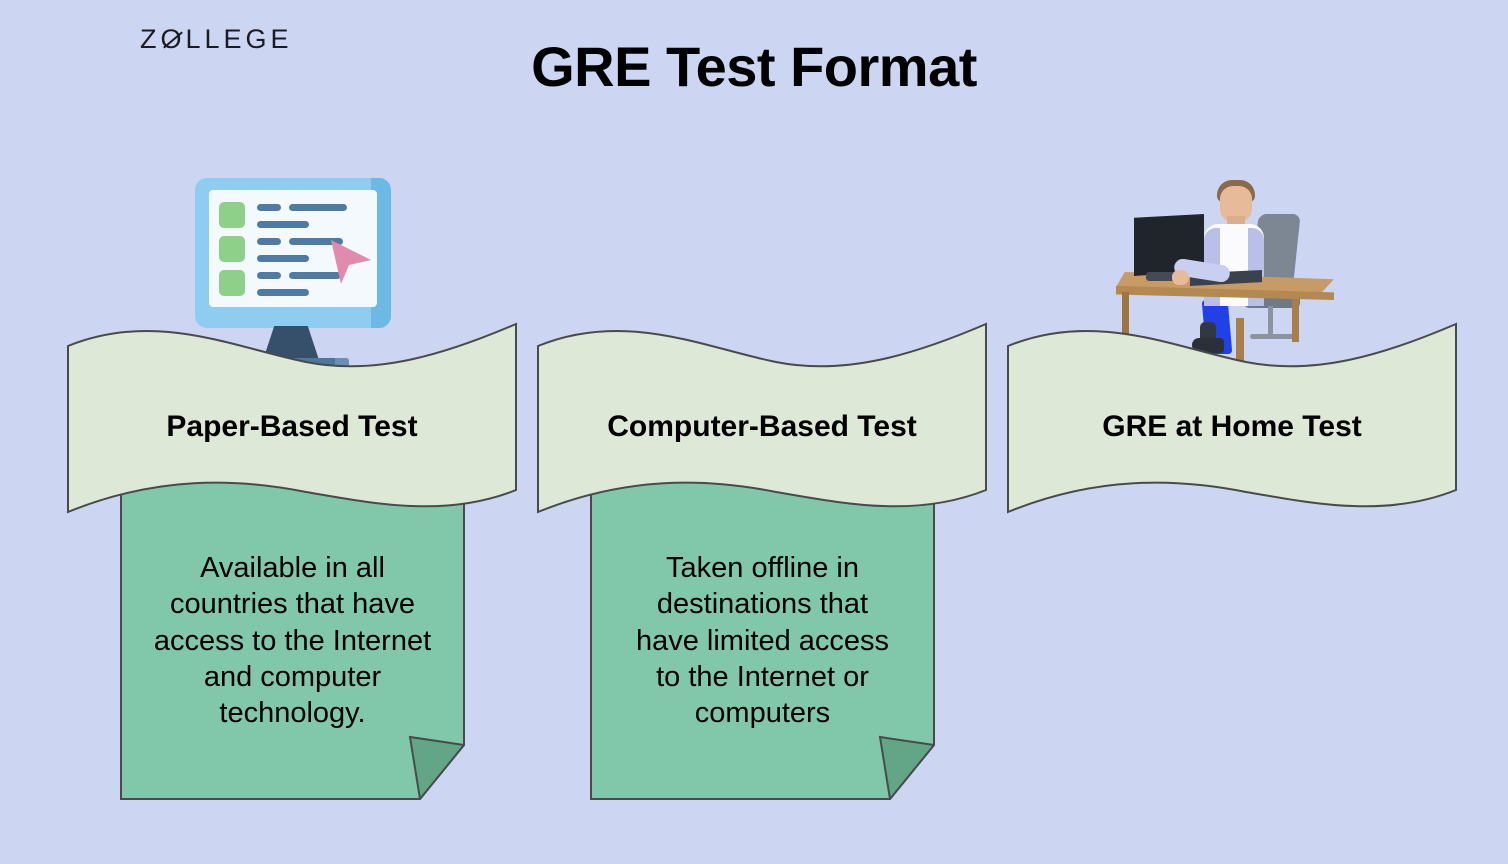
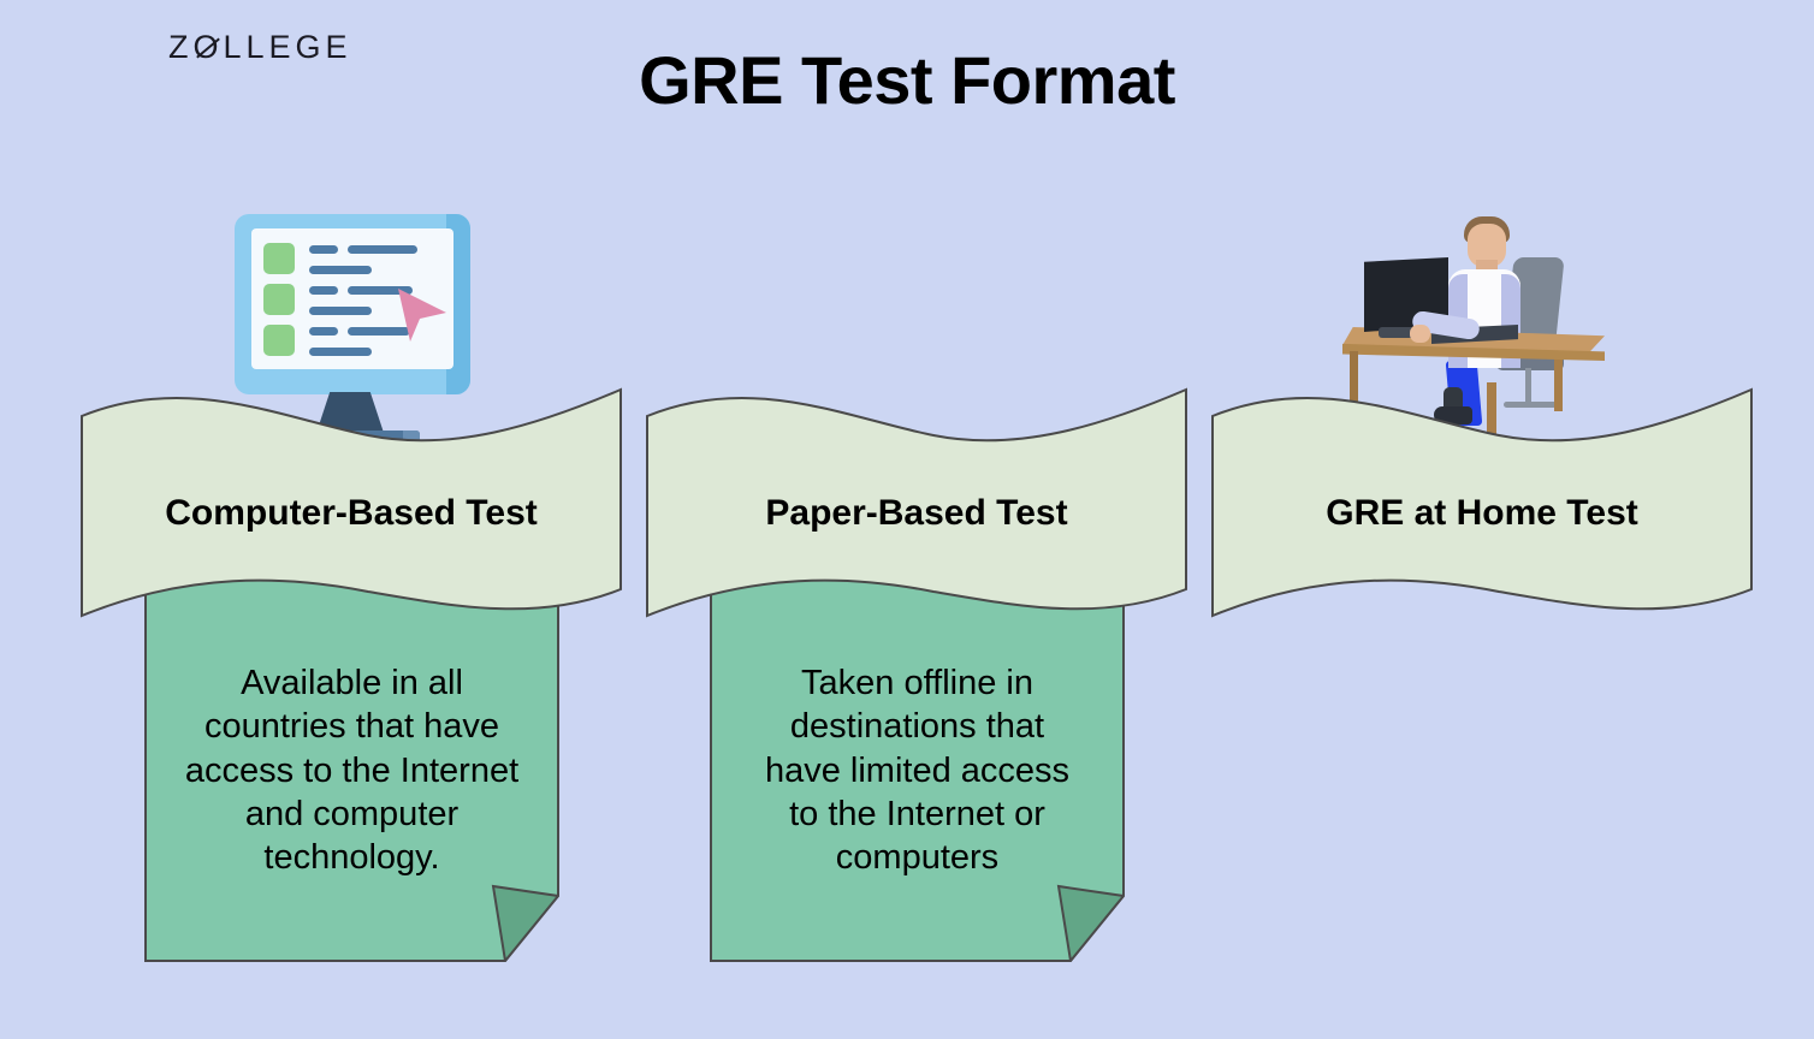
  Z
  O
  LLEGE
  GRE Test Format
  Available in all
  countries that have
  access to the Internet
  and computer
  technology.
- Paper-Based Test
+ Computer-Based Test
  Taken offline in
  destinations that
  have limited access
  to the Internet or
  computers
- Computer-Based Test
+ Paper-Based Test
  GRE at Home Test
